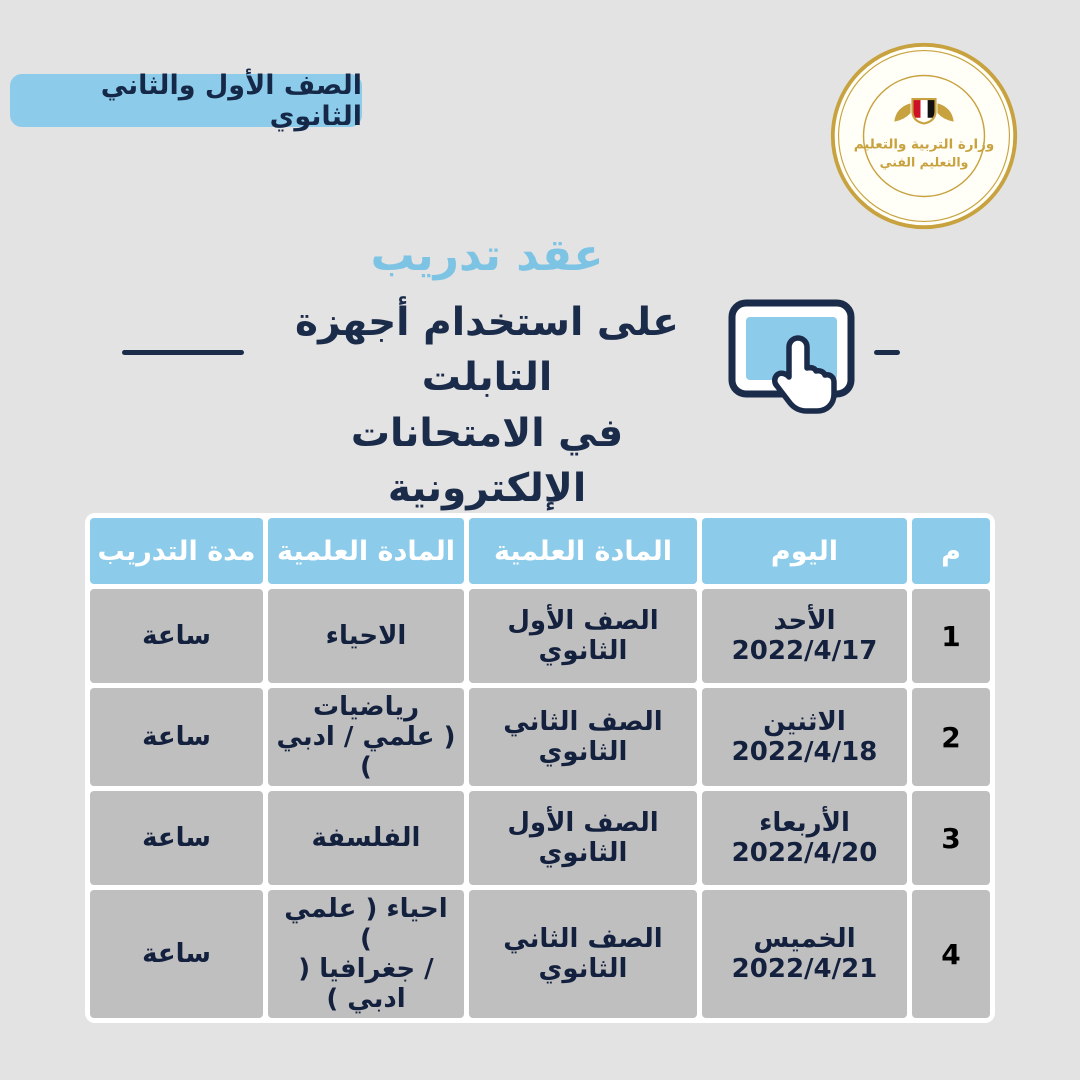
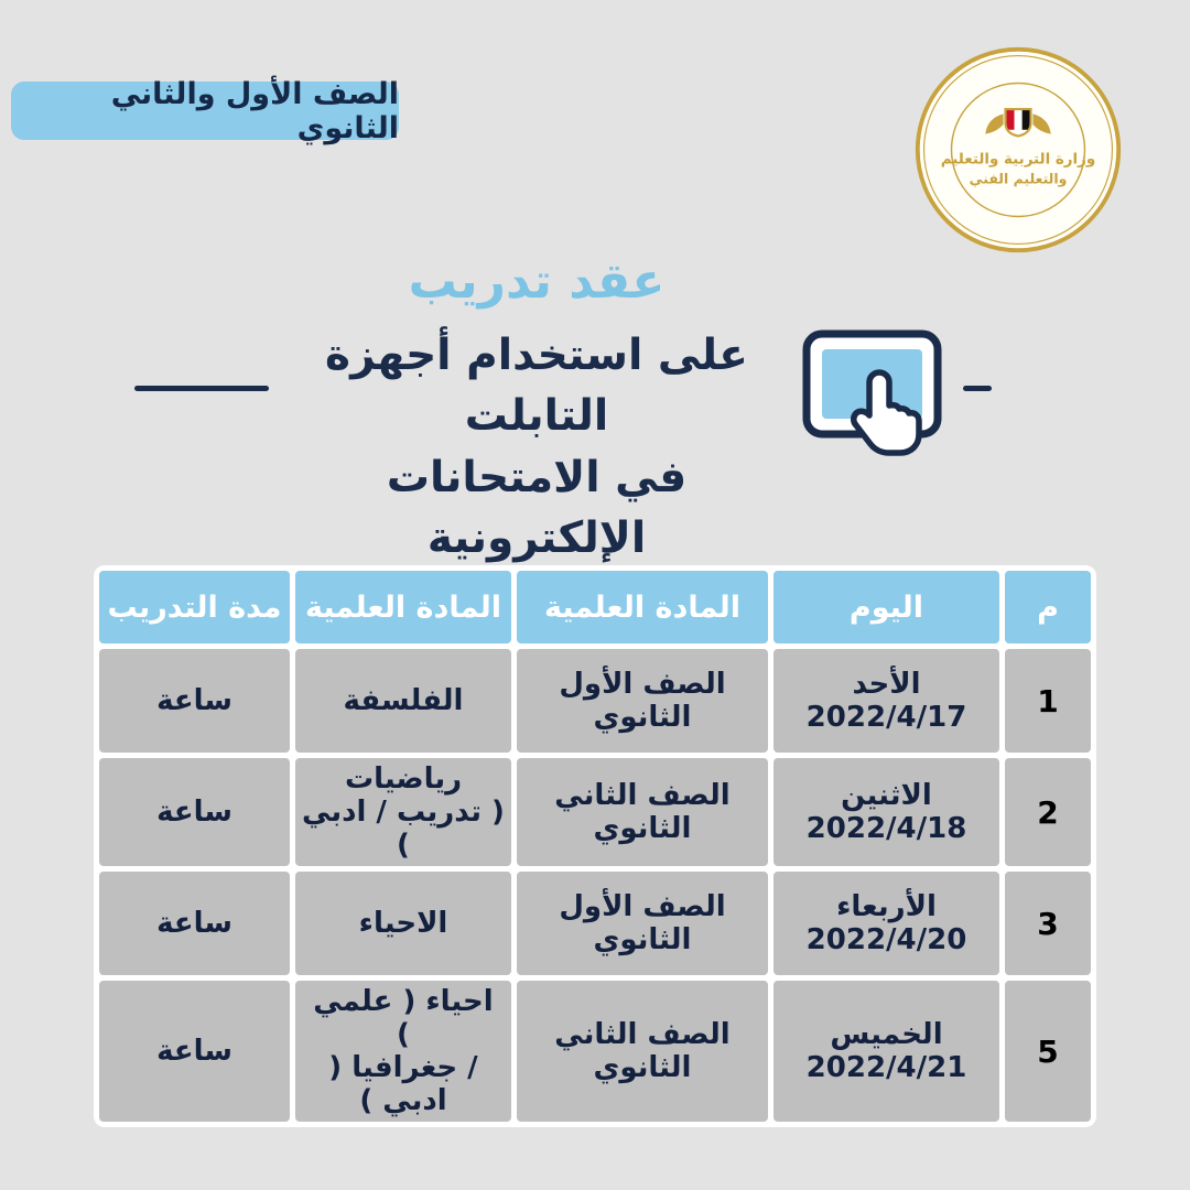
  الصف الأول والثاني الثانوي
  وزارة التربية والتعليم
  والتعليم الفني
  عقد تدريب
  على استخدام أجهزة التابلت
  في الامتحانات الإلكترونية
  م	اليوم	المادة العلمية	المادة العلمية	مدة التدريب
- 1	الأحد 2022/4/17	الصف الأول الثانوي	الاحياء	ساعة
+ 1	الأحد 2022/4/17	الصف الأول الثانوي	الفلسفة	ساعة
- 2	الاثنين 2022/4/18	الصف الثاني الثانوي	رياضيات ( علمي / ادبي )	ساعة
+ 2	الاثنين 2022/4/18	الصف الثاني الثانوي	رياضيات ( تدريب / ادبي )	ساعة
- 3	الأربعاء 2022/4/20	الصف الأول الثانوي	الفلسفة	ساعة
+ 3	الأربعاء 2022/4/20	الصف الأول الثانوي	الاحياء	ساعة
- 4	الخميس 2022/4/21	الصف الثاني الثانوي	احياء ( علمي ) / جغرافيا ( ادبي )	ساعة
+ 5	الخميس 2022/4/21	الصف الثاني الثانوي	احياء ( علمي ) / جغرافيا ( ادبي )	ساعة
